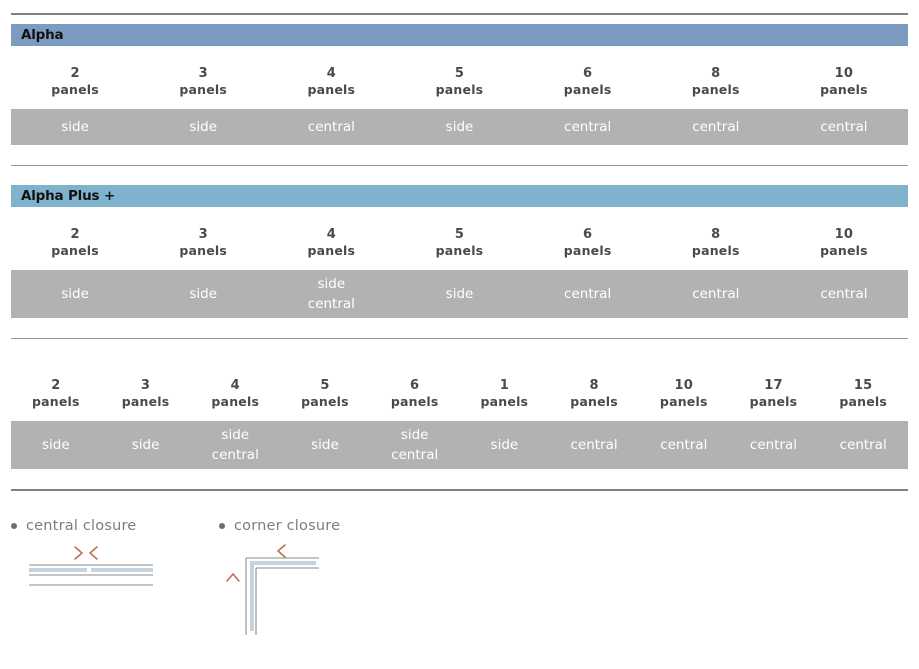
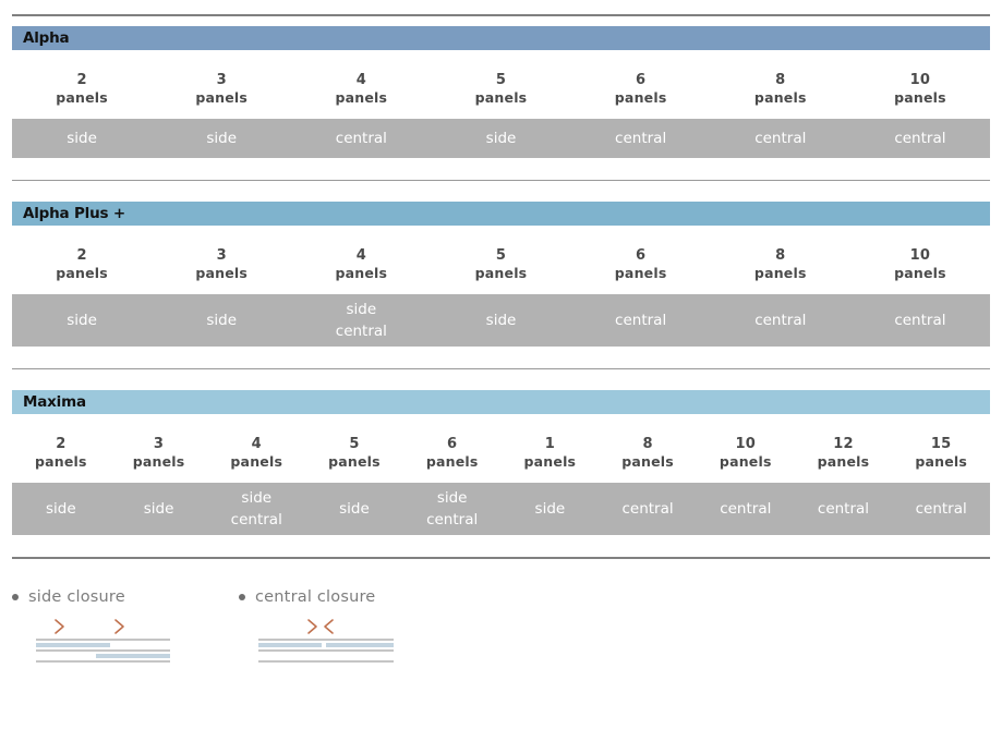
  Alpha
  2
  panels
  3
  panels
  4
  panels
  5
  panels
  6
  panels
  8
  panels
  10
  panels
  side
  side
  central
  side
  central
  central
  central
  Alpha Plus +
  2
  panels
  3
  panels
  4
  panels
  5
  panels
  6
  panels
  8
  panels
  10
  panels
  side
  side
  side
  central
  side
  central
  central
  central
+ Maxima
  2
  panels
  3
  panels
  4
  panels
  5
  panels
  6
  panels
  1
  panels
  8
  panels
  10
  panels
- 17
+ 12
  panels
  15
  panels
  side
  side
  side
  central
  side
  side
  central
  side
  central
  central
  central
  central
+ side closure
  central closure
- corner closure
